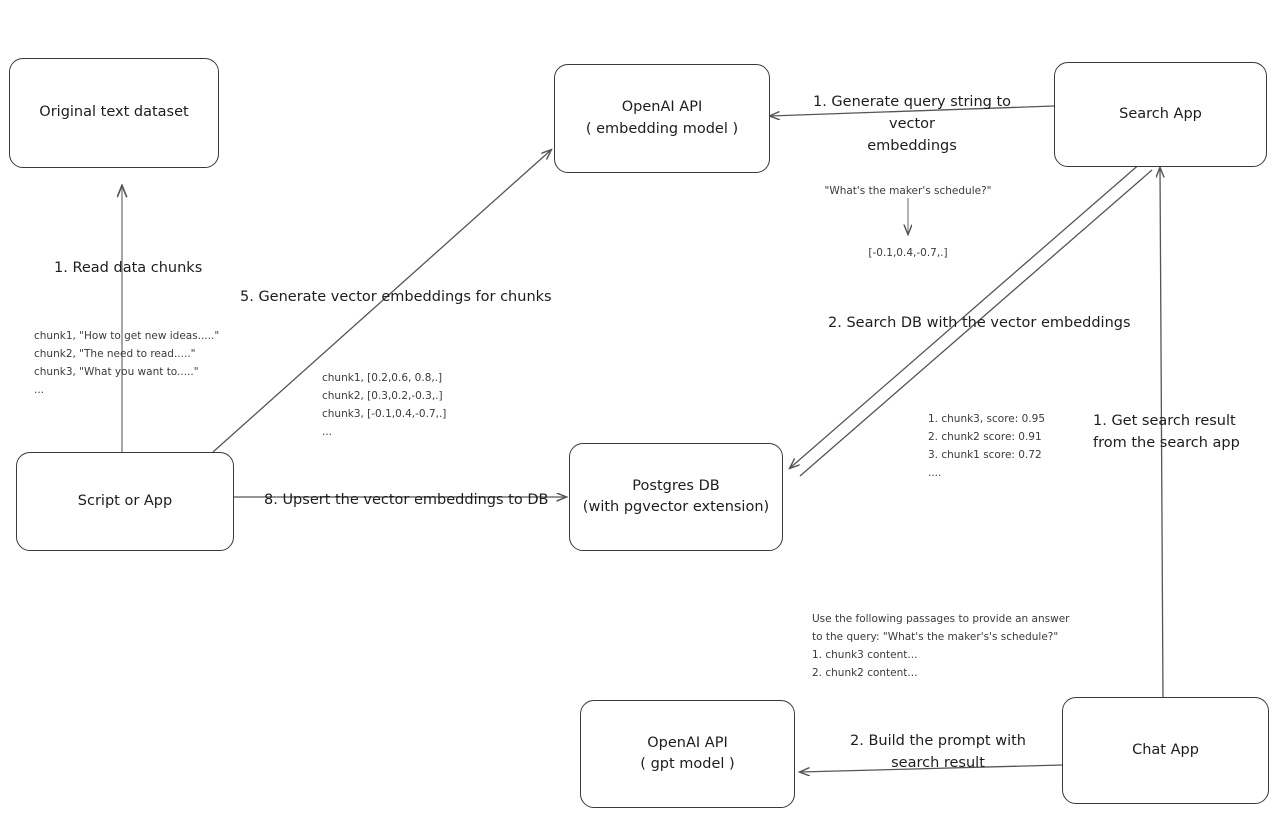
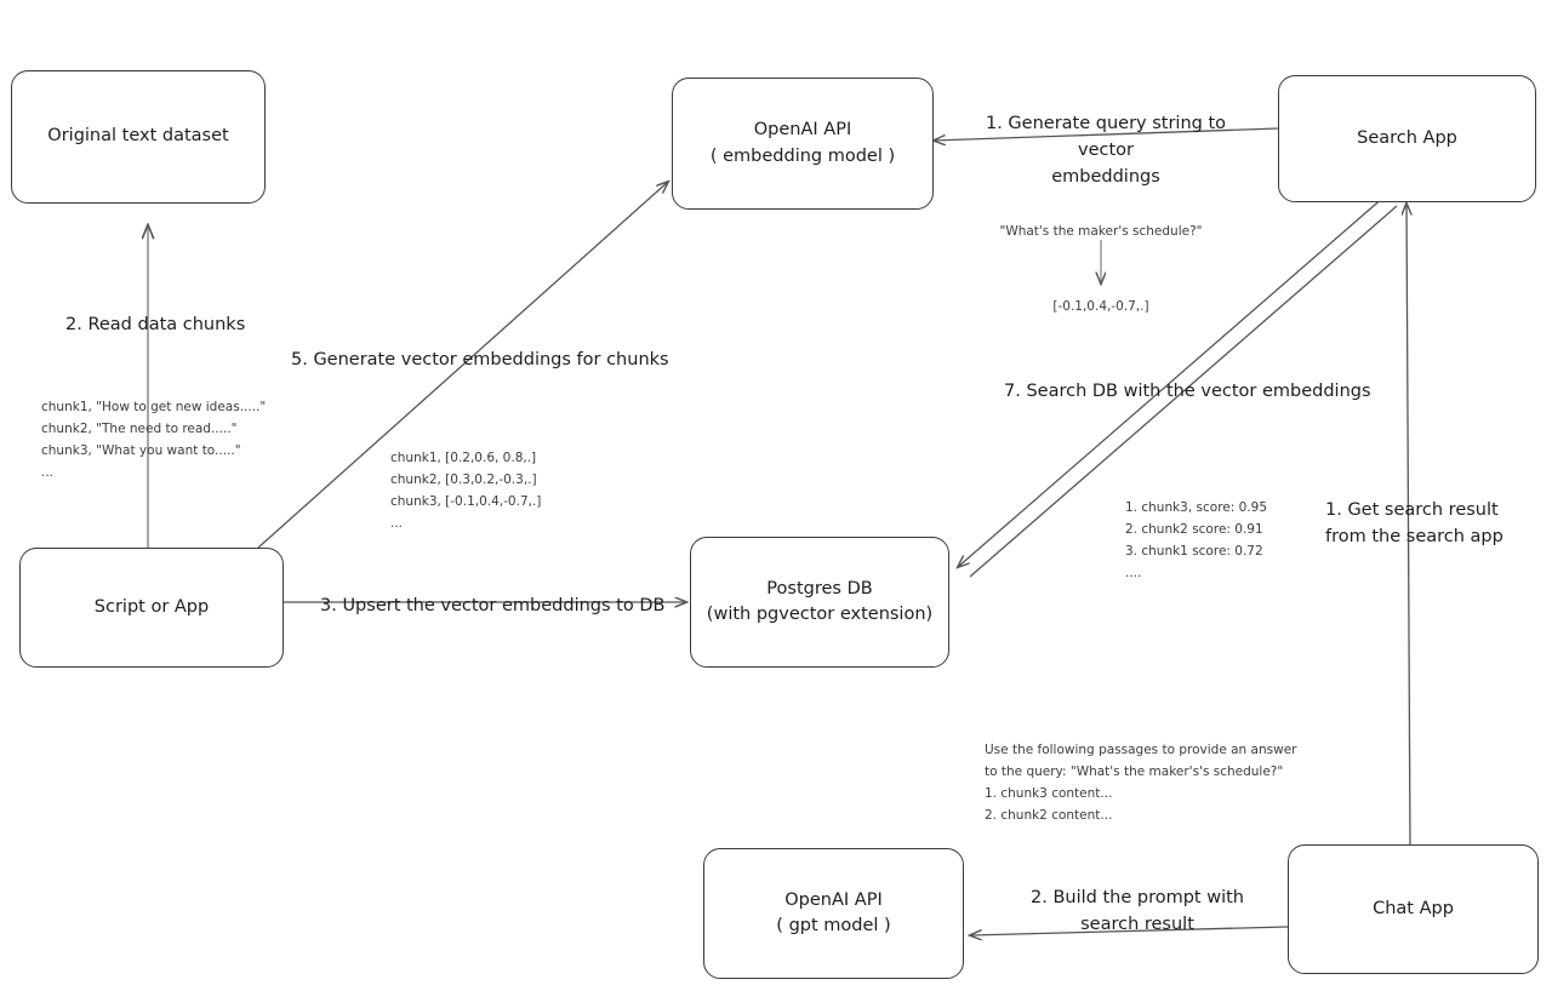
  Original text dataset
  Script or App
  OpenAI API
  ( embedding model )
  Postgres DB
  (with pgvector extension)
  Search App
  Chat App
  OpenAI API
  ( gpt model )
- 1. Read data chunks
+ 2. Read data chunks
  5. Generate vector embeddings for chunks
- 8. Upsert the vector embeddings to DB
+ 3. Upsert the vector embeddings to DB
  1. Generate query string to vector
  embeddings
- 2. Search DB with the vector embeddings
+ 7. Search DB with the vector embeddings
  1. Get search result
  from the search app
  2. Build the prompt with
  search result
  chunk1, "How to get new ideas....."
  chunk2, "The need to read....."
  chunk3, "What you want to....."
  ...
  chunk1, [0.2,0.6, 0.8,.]
  chunk2, [0.3,0.2,-0.3,.]
  chunk3, [-0.1,0.4,-0.7,.]
  ...
  "What's the maker's schedule?"
  [-0.1,0.4,-0.7,.]
  1. chunk3, score: 0.95
  2. chunk2 score: 0.91
  3. chunk1 score: 0.72
  ....
  Use the following passages to provide an answer
  to the query: "What's the maker's's schedule?"
  1. chunk3 content...
  2. chunk2 content...
